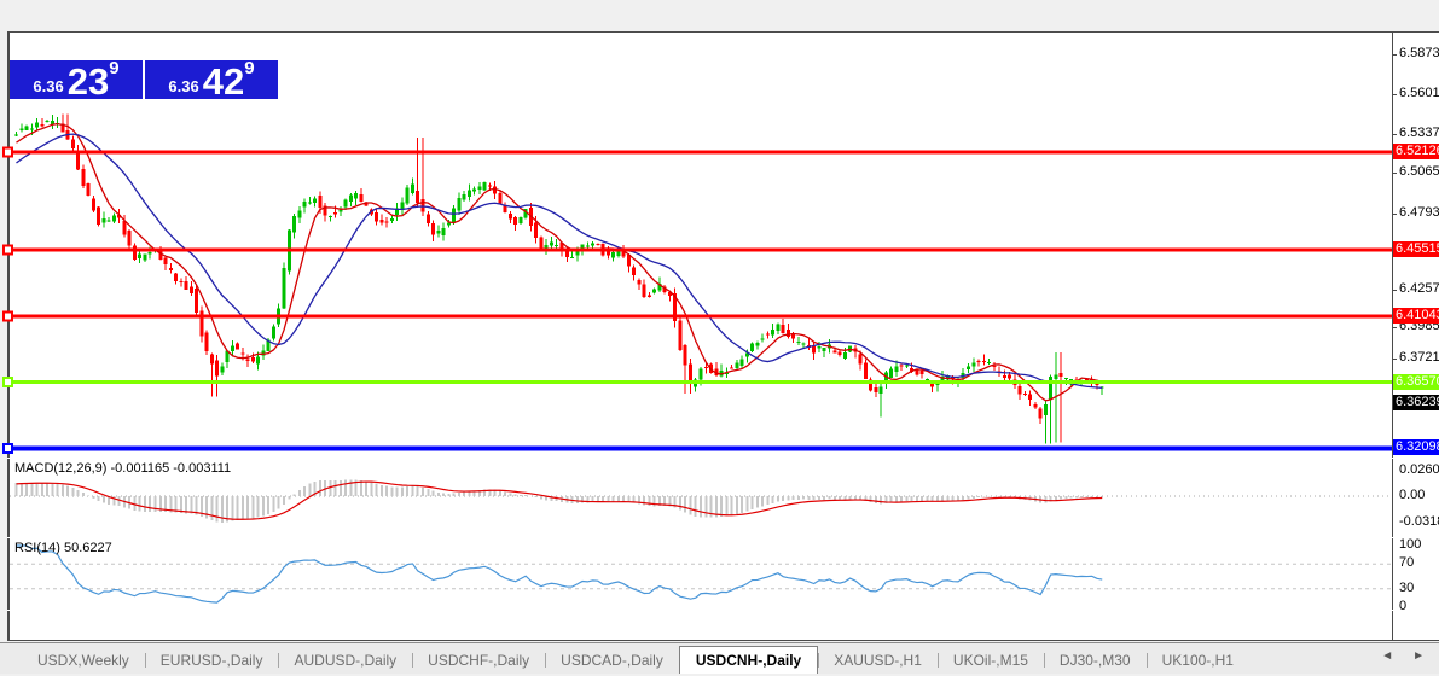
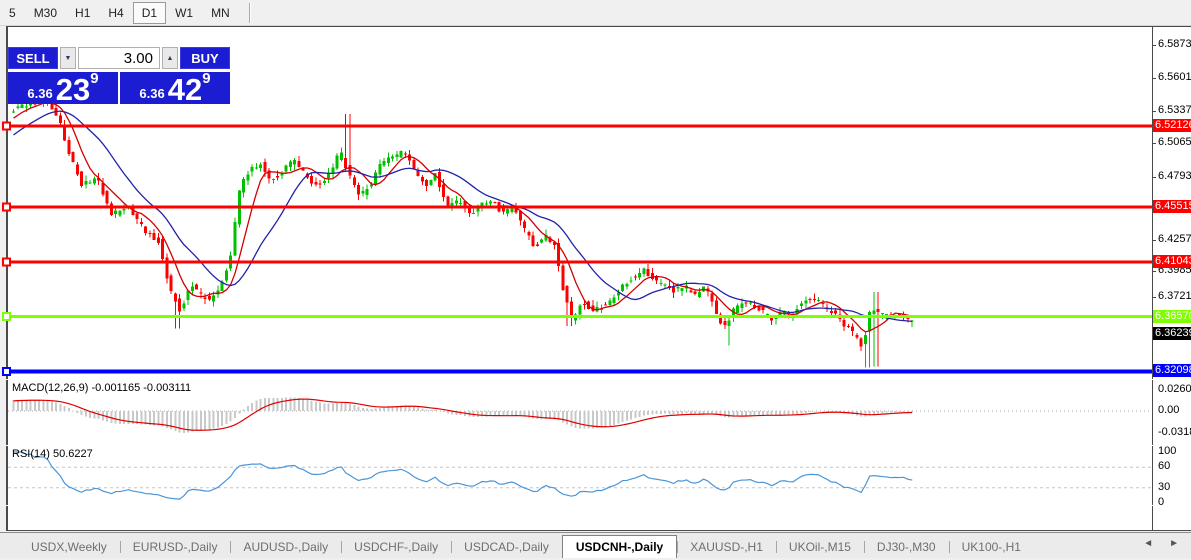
+ 5
+ M30
+ H1
+ H4
+ D1
+ W1
+ MN
+ SELL
+ 3.00
+ BUY
  6.36
  23
  9
  6.36
  42
  9
  6.5873
  6.5601
  6.5337
  6.5065
  6.4793
  6.4257
  6.3985
  6.3721
  6.5212
  6.4551
  6.4104
  6.3657
  6.3209
  6.3623
  0.0260
  0.00
  -0.031
  100
- 70
+ 60
  30
  0
  MACD(12,26,9) -0.001165 -0.003111
  RSI(14) 50.6227
  USDX,Weekly
  EURUSD-,Daily
  AUDUSD-,Daily
  USDCHF-,Daily
  USDCAD-,Daily
  USDCNH-,Daily
  XAUUSD-,H1
  UKOil-,M15
  DJ30-,M30
  UK100-,H1
  ◄
  ►
